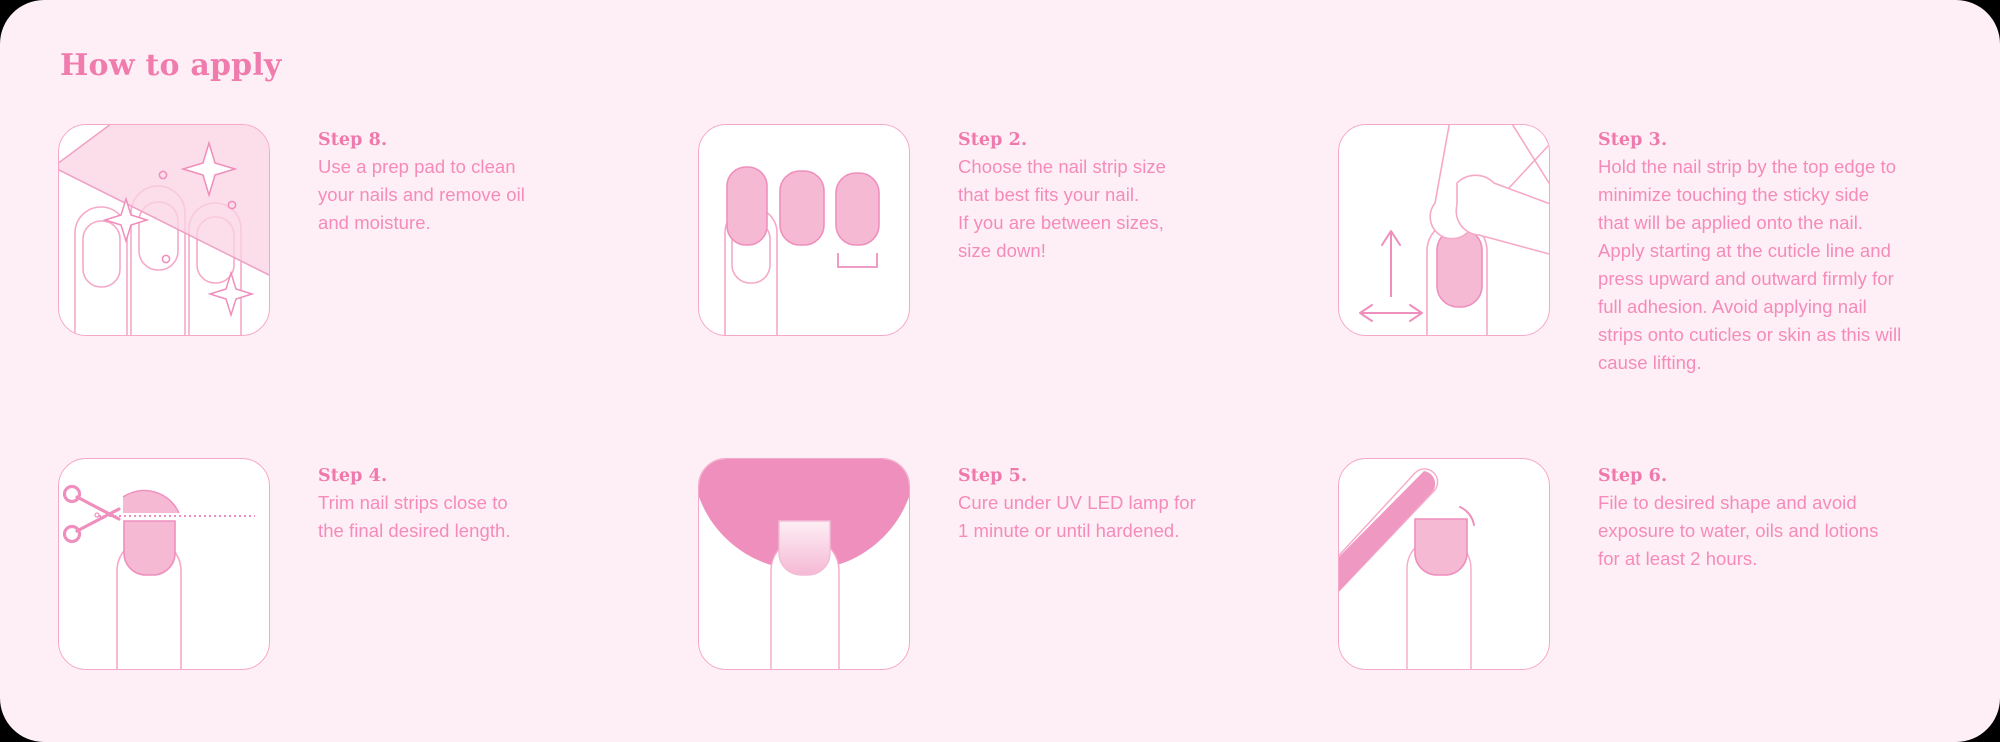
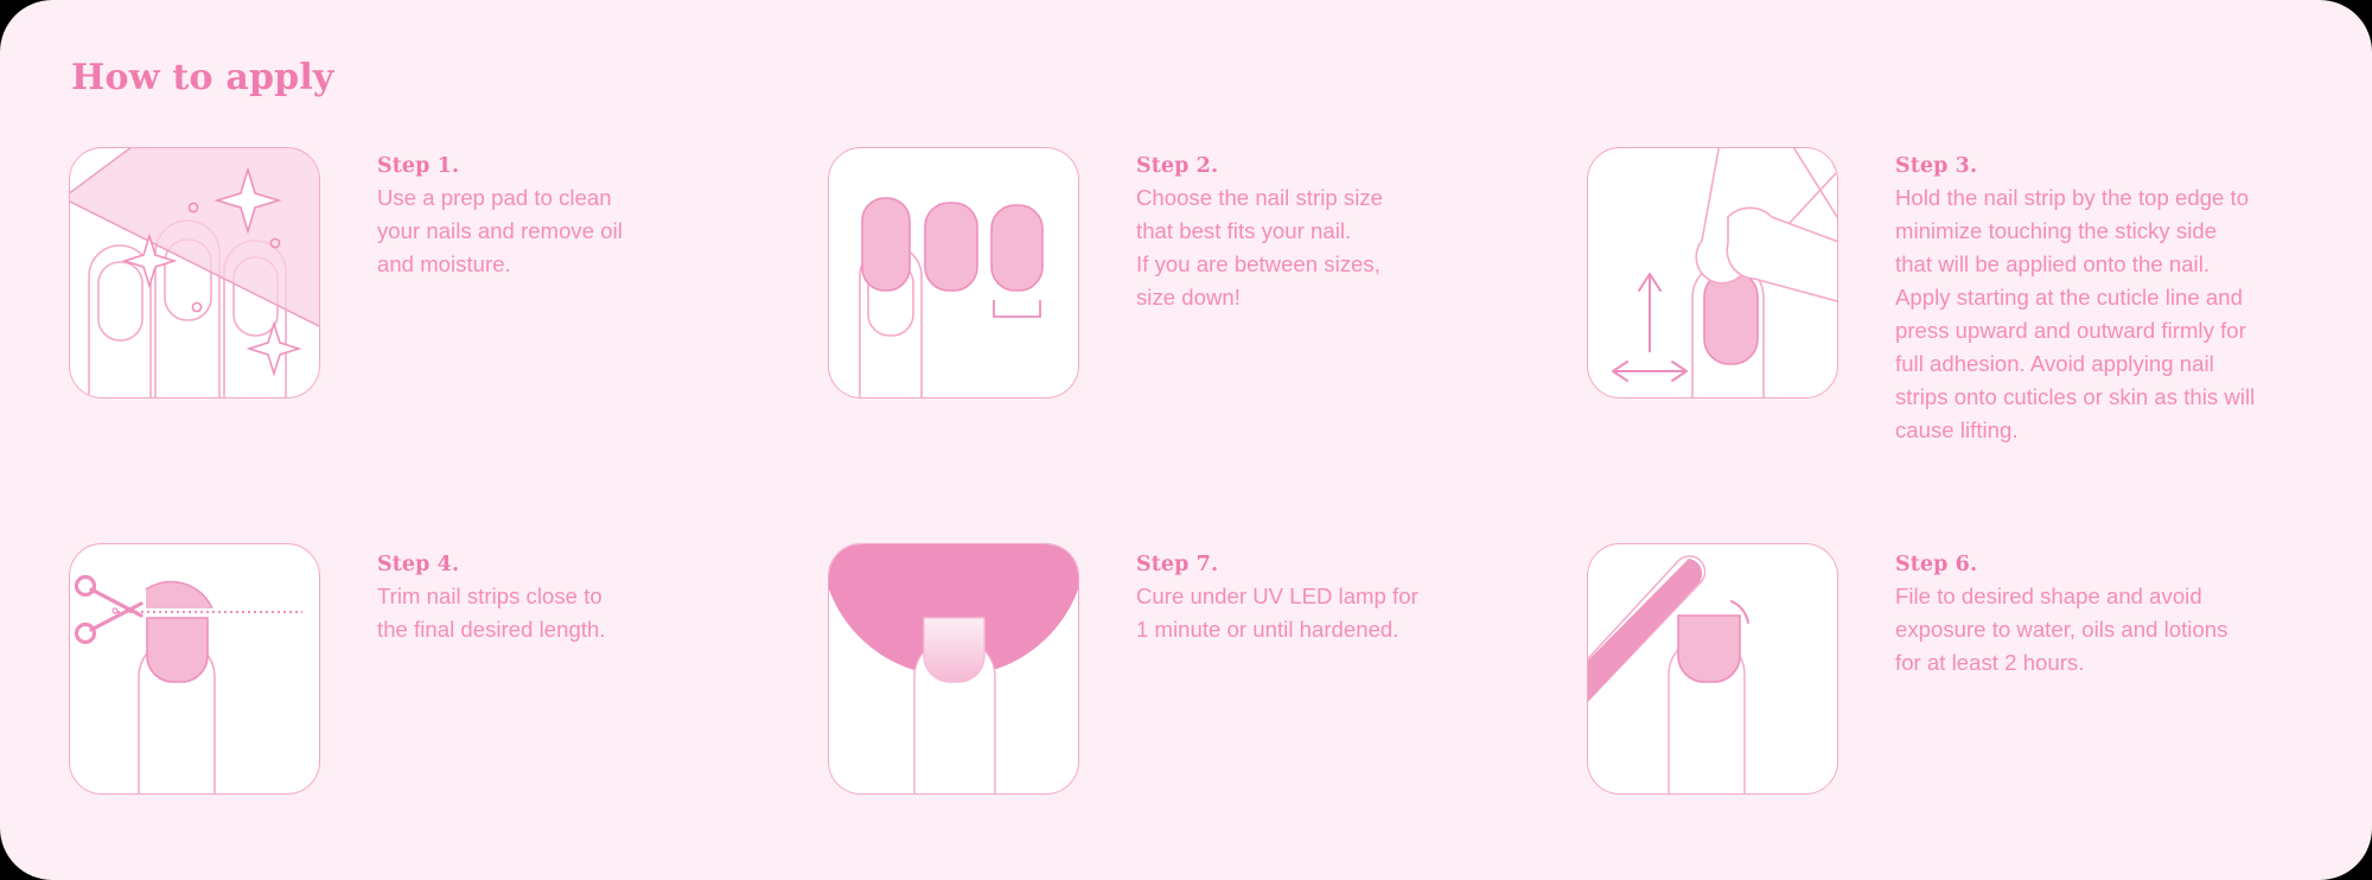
  How to apply
- Step 8.
+ Step 1.
  Use a prep pad to clean
  your nails and remove oil
  and moisture.
  Step 2.
  Choose the nail strip size
  that best fits your nail.
  If you are between sizes,
  size down!
  Step 3.
  Hold the nail strip by the top edge to
  minimize touching the sticky side
  that will be applied onto the nail.
  Apply starting at the cuticle line and
  press upward and outward firmly for
  full adhesion. Avoid applying nail
  strips onto cuticles or skin as this will
  cause lifting.
  Step 4.
  Trim nail strips close to
  the final desired length.
- Step 5.
+ Step 7.
  Cure under UV LED lamp for
  1 minute or until hardened.
  Step 6.
  File to desired shape and avoid
  exposure to water, oils and lotions
  for at least 2 hours.
